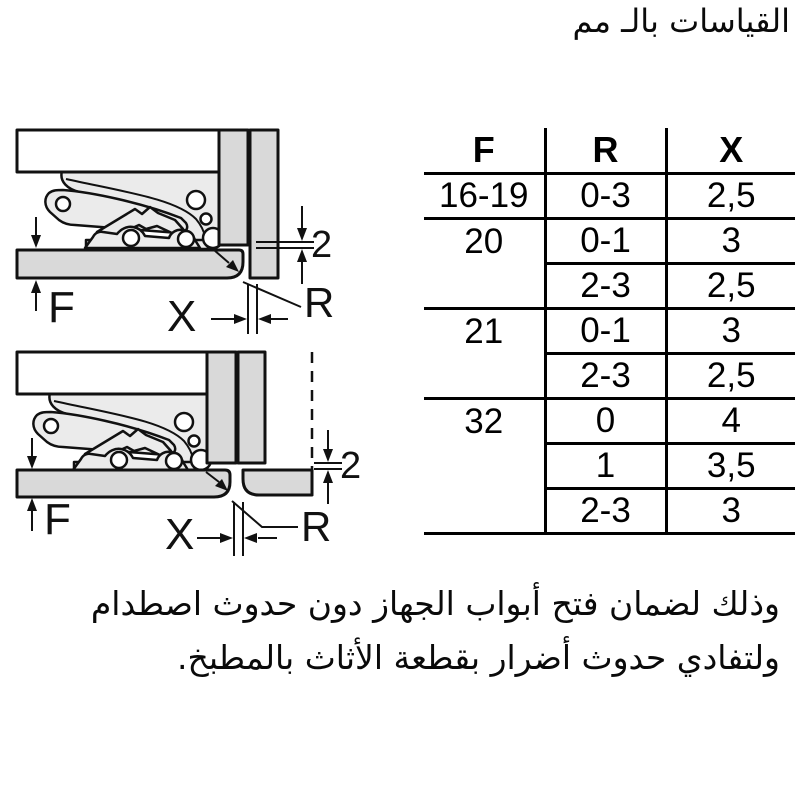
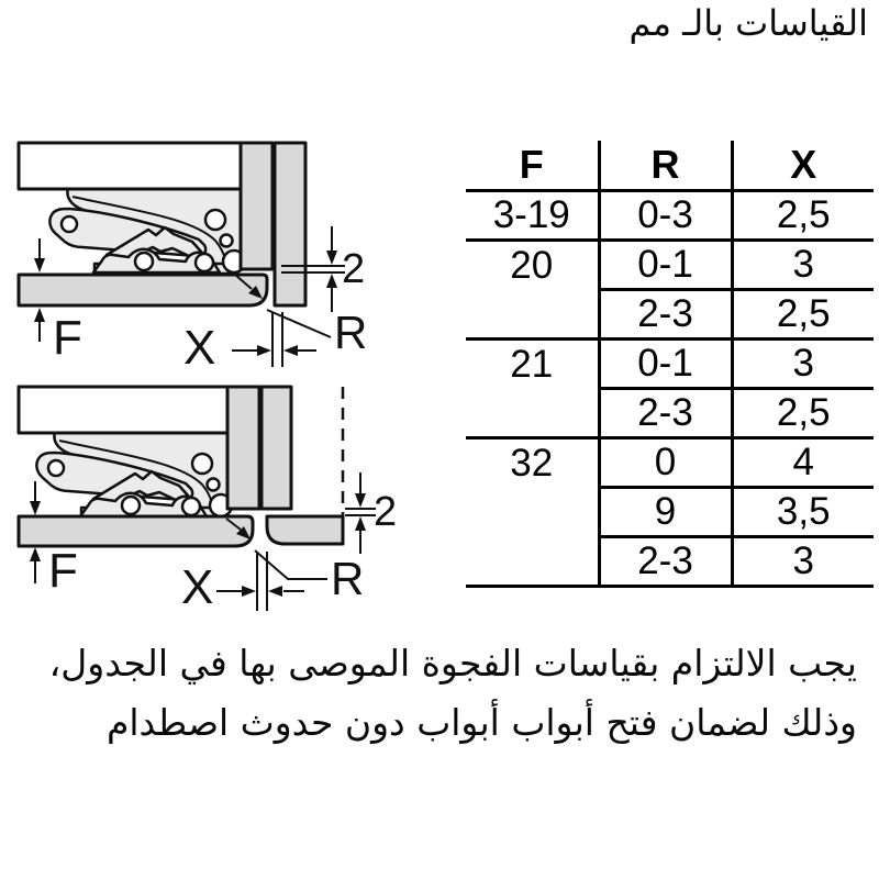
  القياسات بالـ مم
  2
  F
  X
  R
  2
  F
  X
  R
  F	R	X
- 16-19	0-3	2,5
+ 3-19	0-3	2,5
  20	0-1	3
  2-3	2,5
  21	0-1	3
  2-3	2,5
  32	0	4
- 1	3,5
+ 9	3,5
  2-3	3
+ يجب الالتزام بقياسات الفجوة الموصى بها في الجدول،
- وذلك لضمان فتح أبواب الجهاز دون حدوث اصطدام
+ وذلك لضمان فتح أبواب أبواب دون حدوث اصطدام
- ولتفادي حدوث أضرار بقطعة الأثاث بالمطبخ.
